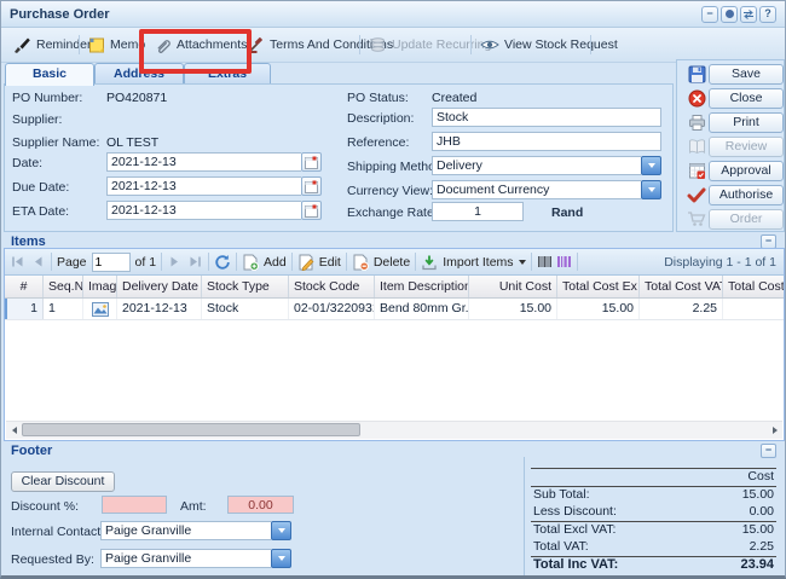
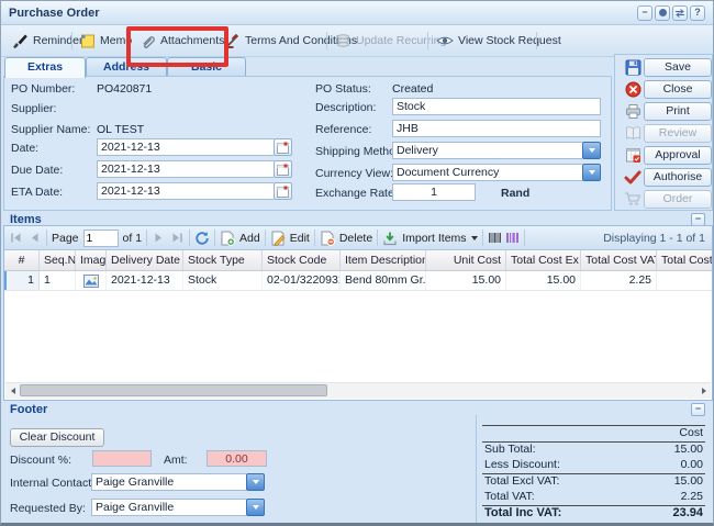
  Purchase Order
  −
  ?
  Reminder
  Memo
  Attachments
  Terms And Conitis
  Update Recurri
  View Stock Reuest
- Basic
+ Extras
  Address
- Extras
+ Basic
  PO Number:
  PO420871
  Supplier:
  Supplier Name:
  OL TEST
  Date:
  2021-12-13
  Due Date:
  2021-12-13
  ETA Date:
  2021-12-13
  PO Status:
  Created
  Description:
  Stock
  Reference:
  JHB
  Shipping Meth
  Delivery
  Currency View
  Document Currency
  Exchange Rate
  1
  Rand
  Save
  Close
  Print
  Review
  Approval
  Authorise
  Order
  Items
  −
  Page
  1
  of 1
  Add
  Edit
  Delete
  Import Items
  Displaying 1 - 1 of 1
  #
  Seq.N
  Imag
  Delivery Date
  Stock Type
  Stock Code
  Item Description
  Unit Cost
  Total Cost Ex
  Total Cost VA
  Total Cost
  1
  1
  2021-12-13
  Stock
  02-01/322093
  Bend 80mm Gr.
  15.00
  15.00
  2.25
  Footer
  −
  Clear Discount
  Discount %:
  Amt:
  0.00
  Internal Contact
  Paige Granville
  Requested By:
  Paige Granville
  Cost
  Sub Total:
  15.00
  Less Discount:
  0.00
  Total Excl VAT:
  15.00
  Total VAT:
  2.25
  Total Inc VAT:
  23.94
